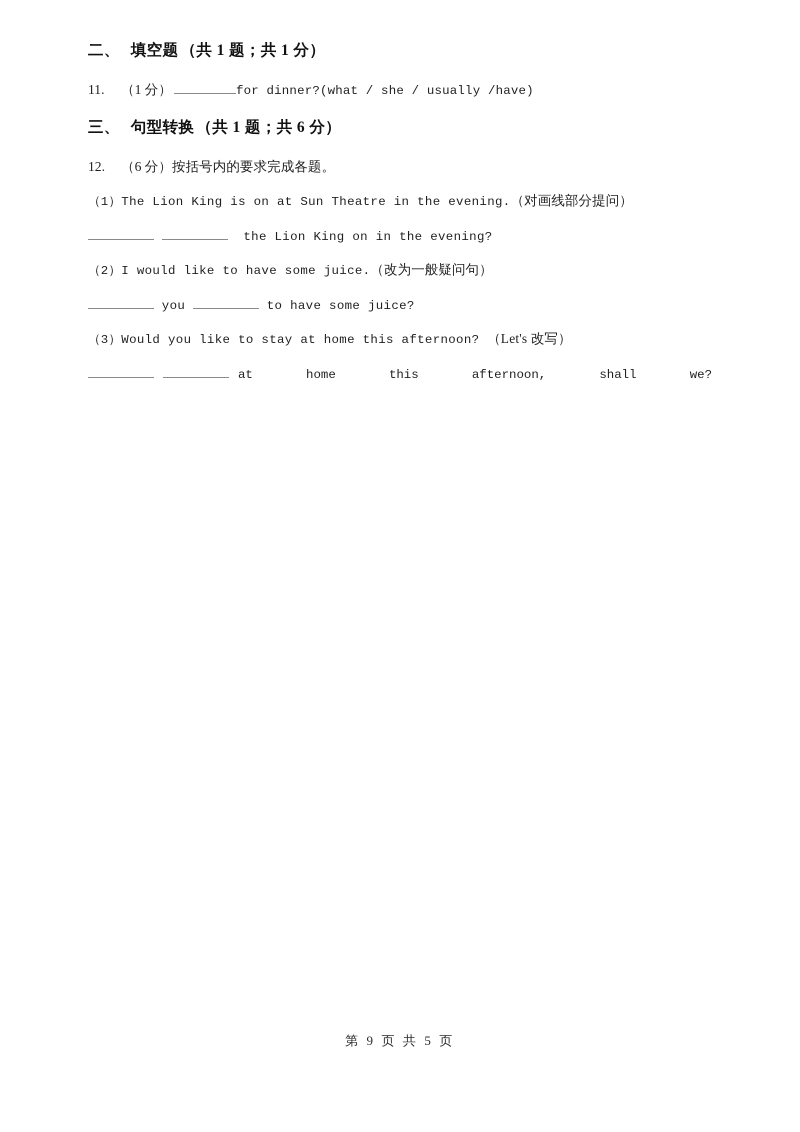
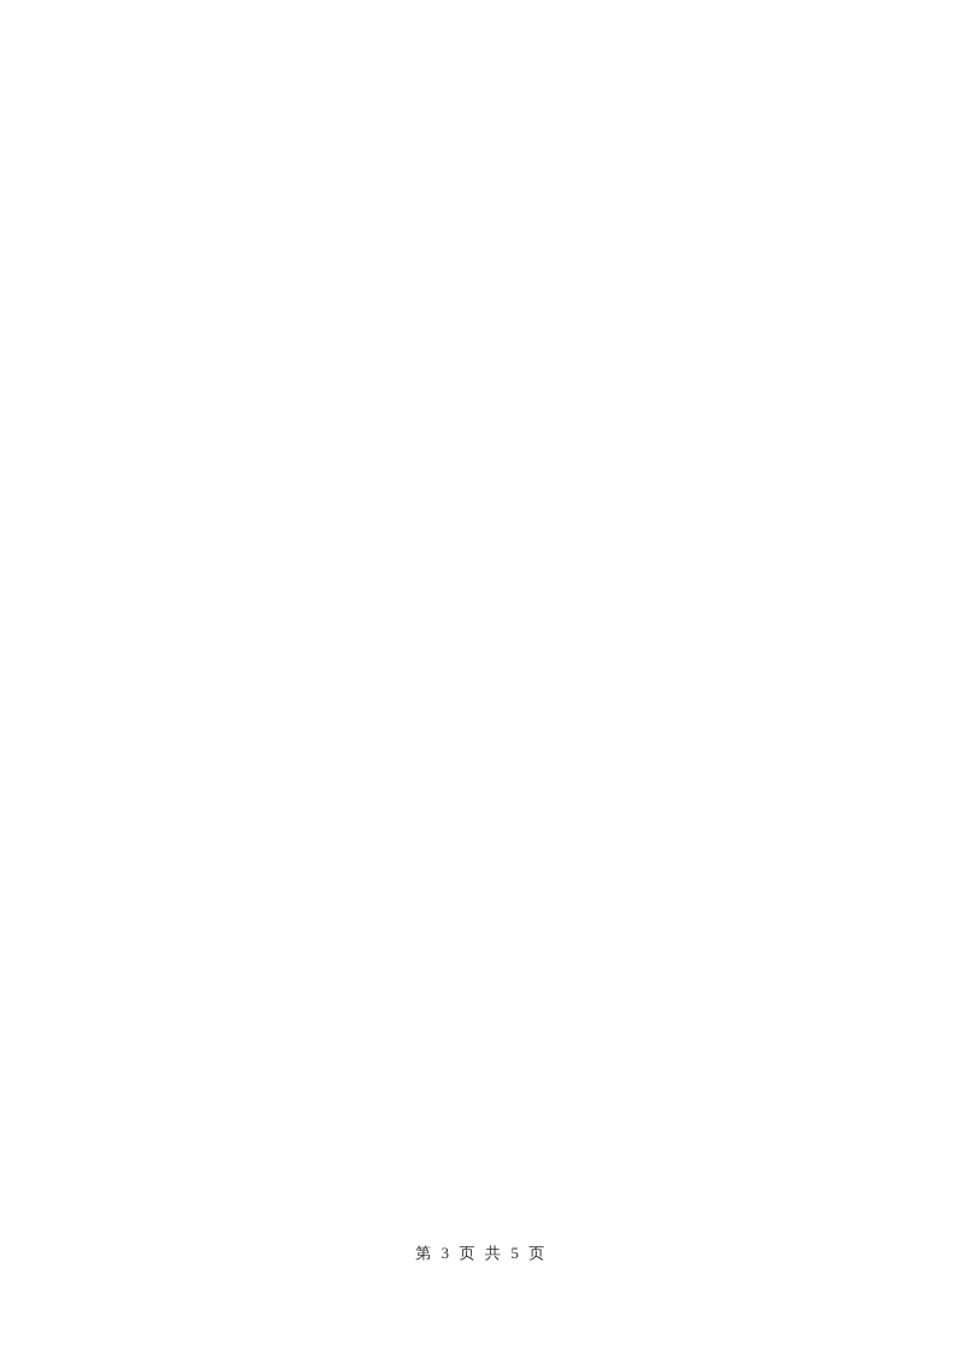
- 二、 填空题（共 1 题；共 1 分）
- 11. （1 分） for dinner?(what / she / usually /have)
- 三、 句型转换（共 1 题；共 6 分）
- 12. （6 分）按括号内的要求完成各题。
- （1）The Lion King is on at Sun Theatre in the evening.（对画线部分提问）
- the Lion King on in the evening?
- （2）I would like to have some juice.（改为一般疑问句）
- you to have some juice?
- （3）Would you like to stay at home this afternoon? （Let's 改写）
- at
- home
- this
- afternoon,
- shall
- we?
- 第 9 页 共 5 页
+ 第 3 页 共 5 页
